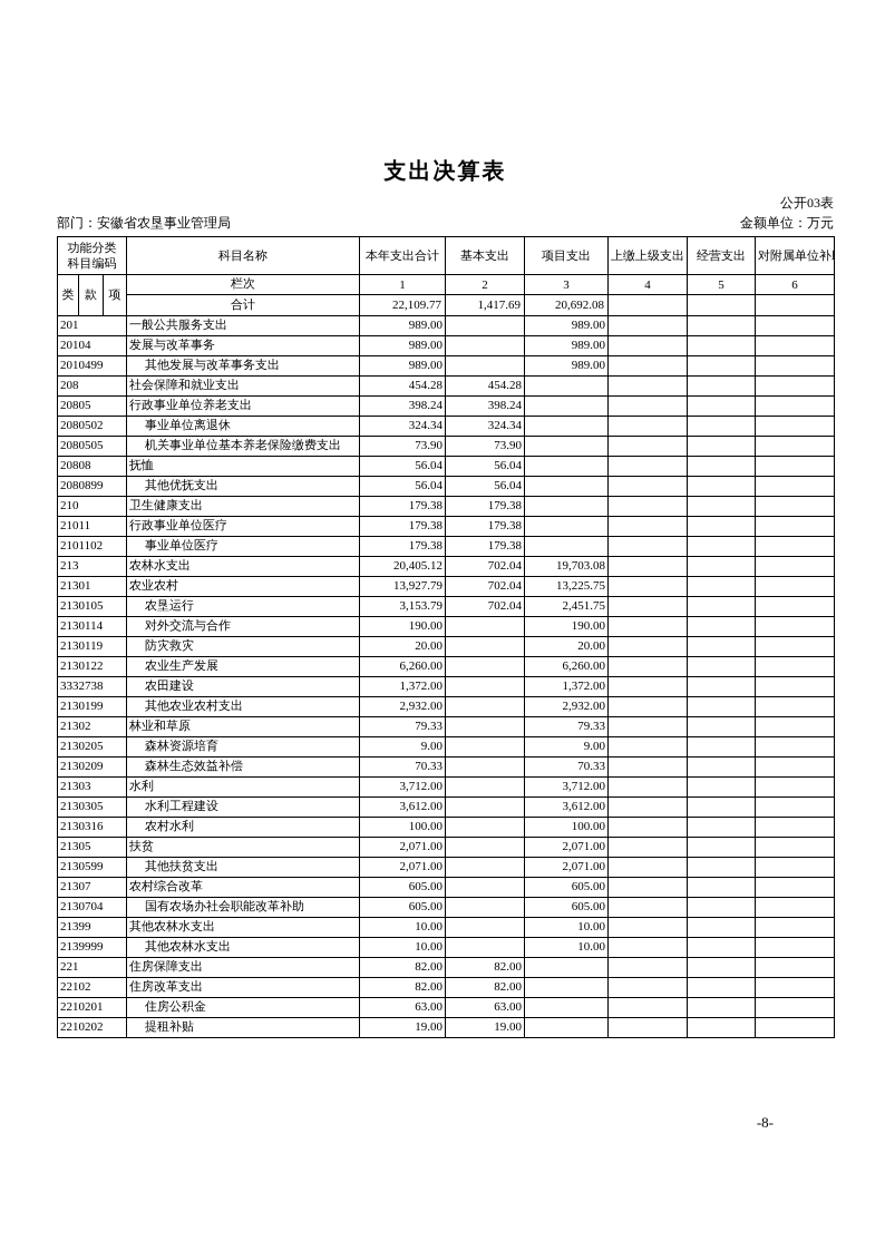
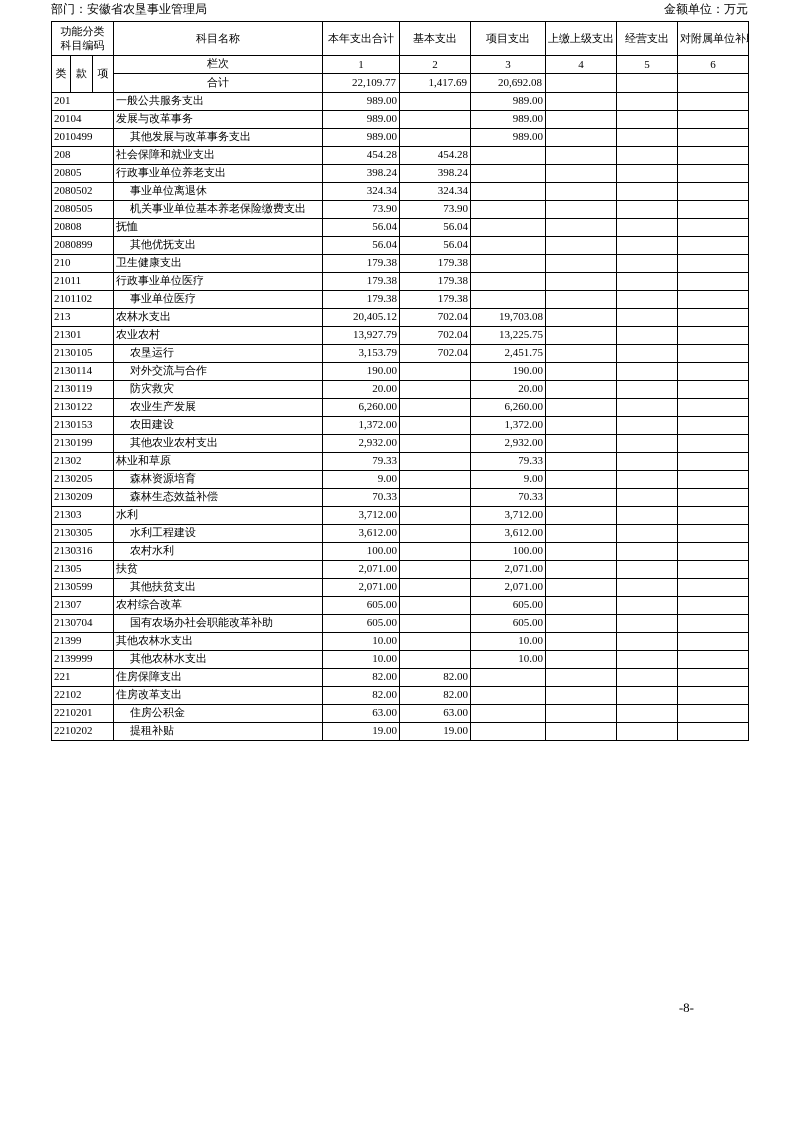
- 支出决算表
- 公开03表
  部门：安徽省农垦事业管理局
  金额单位：万元
  功能分类 科目编码	科目名称	本年支出合计	基本支出	项目支出	上缴上级支出	经营支出	对附属单位补
  类	款	项	栏次	1	2	3	4	5	6
  合计	22,109.77	1,417.69	20,692.08
  201	一般公共服务支出	989.00		989.00
  20104	发展与改革事务	989.00		989.00
  2010499	其他发展与改革事务支出	989.00		989.00
  208	社会保障和就业支出	454.28	454.28
  20805	行政事业单位养老支出	398.24	398.24
  2080502	事业单位离退休	324.34	324.34
  2080505	机关事业单位基本养老保险缴费支出	73.90	73.90
  20808	抚恤	56.04	56.04
  2080899	其他优抚支出	56.04	56.04
  210	卫生健康支出	179.38	179.38
  21011	行政事业单位医疗	179.38	179.38
  2101102	事业单位医疗	179.38	179.38
  213	农林水支出	20,405.12	702.04	19,703.08
  21301	农业农村	13,927.79	702.04	13,225.75
  2130105	农垦运行	3,153.79	702.04	2,451.75
  2130114	对外交流与合作	190.00		190.00
  2130119	防灾救灾	20.00		20.00
  2130122	农业生产发展	6,260.00		6,260.00
- 3332738	农田建设	1,372.00		1,372.00
+ 2130153	农田建设	1,372.00		1,372.00
  2130199	其他农业农村支出	2,932.00		2,932.00
  21302	林业和草原	79.33		79.33
  2130205	森林资源培育	9.00		9.00
  2130209	森林生态效益补偿	70.33		70.33
  21303	水利	3,712.00		3,712.00
  2130305	水利工程建设	3,612.00		3,612.00
  2130316	农村水利	100.00		100.00
  21305	扶贫	2,071.00		2,071.00
  2130599	其他扶贫支出	2,071.00		2,071.00
  21307	农村综合改革	605.00		605.00
  2130704	国有农场办社会职能改革补助	605.00		605.00
  21399	其他农林水支出	10.00		10.00
  2139999	其他农林水支出	10.00		10.00
  221	住房保障支出	82.00	82.00
  22102	住房改革支出	82.00	82.00
  2210201	住房公积金	63.00	63.00
  2210202	提租补贴	19.00	19.00
  -8-
